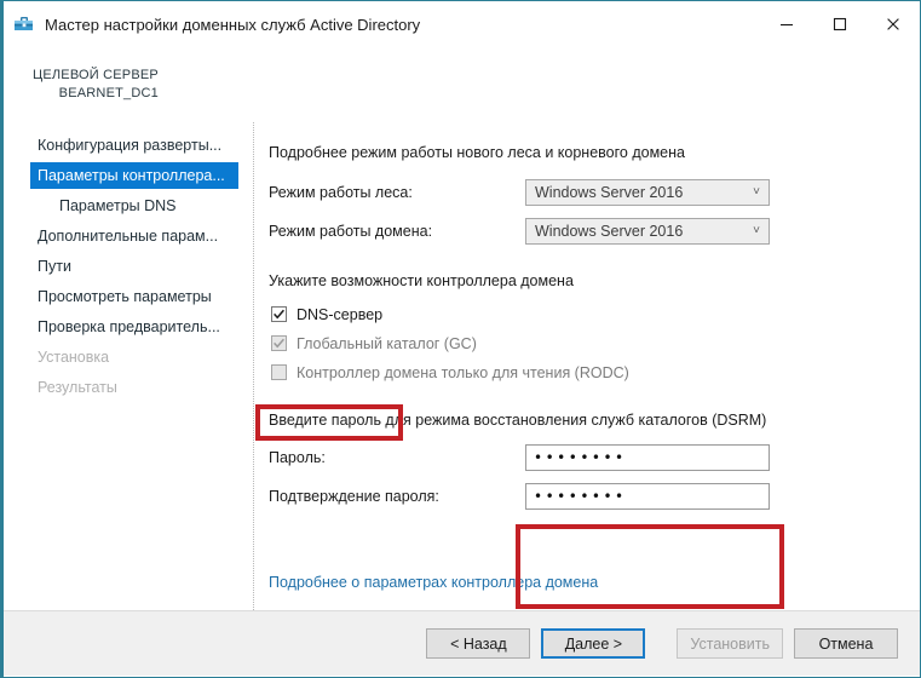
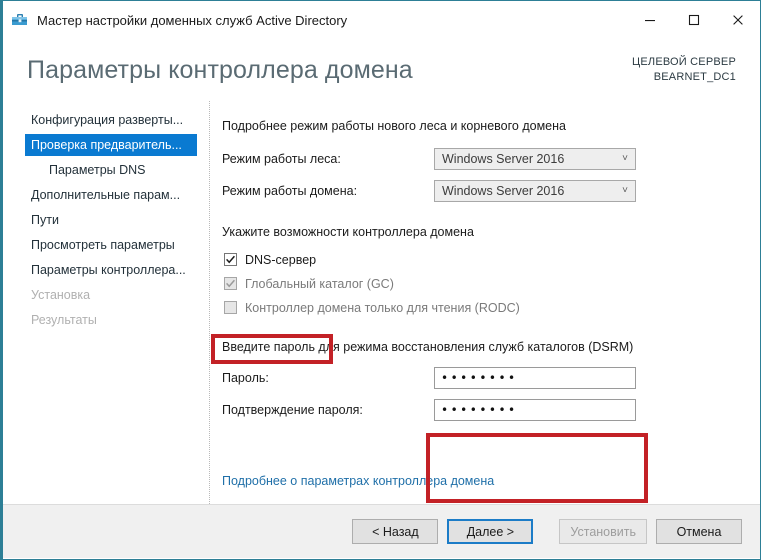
  Мастер настройки доменных служб Active Directory
+ Параметры контроллера домена
  ЦЕЛЕВОЙ СЕРВЕР
  BEARNET_DC1
  Конфигурация разверты...
- Параметры контроллера...
+ Проверка предваритель...
  Параметры DNS
  Дополнительные парам...
  Пути
  Просмотреть параметры
- Проверка предваритель...
+ Параметры контроллера...
  Установка
  Результаты
  Подробнее режим работы нового леса и корневого домена
  Режим работы леса:
  Windows Server 2016
  ˅
  Режим работы домена:
  Windows Server 2016
  ˅
  Укажите возможности контроллера домена
  DNS-сервер
  Глобальный каталог (GC)
  Контроллер домена только для чтения (RODC)
  Введите пароль для режима восстановления служб каталогов (DSRM)
  Пароль:
  ••••••••
  Подтверждение пароля:
  ••••••••
  Подробнее о параметрах контроллера домена
  < Назад
  Далее >
  Установить
  Отмена
